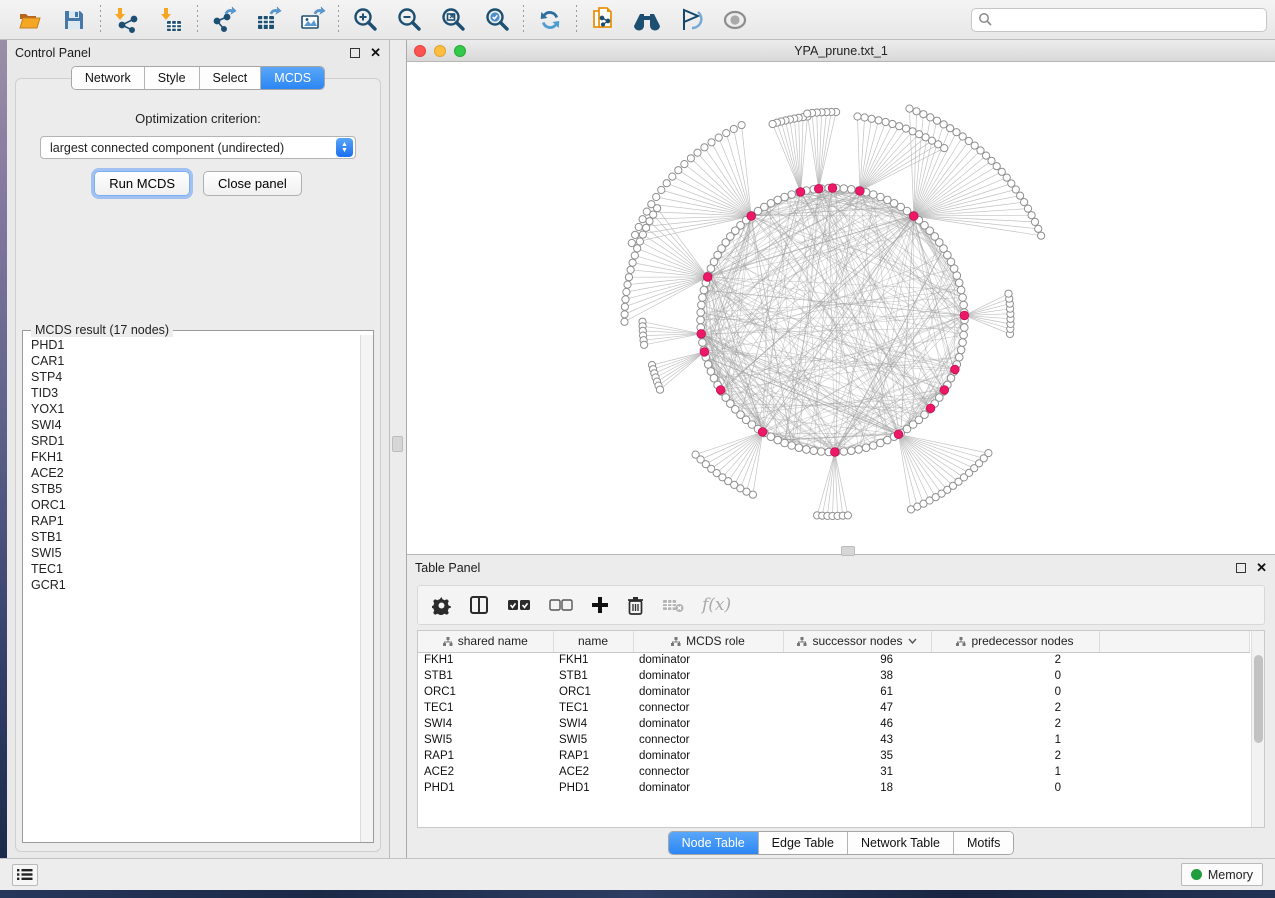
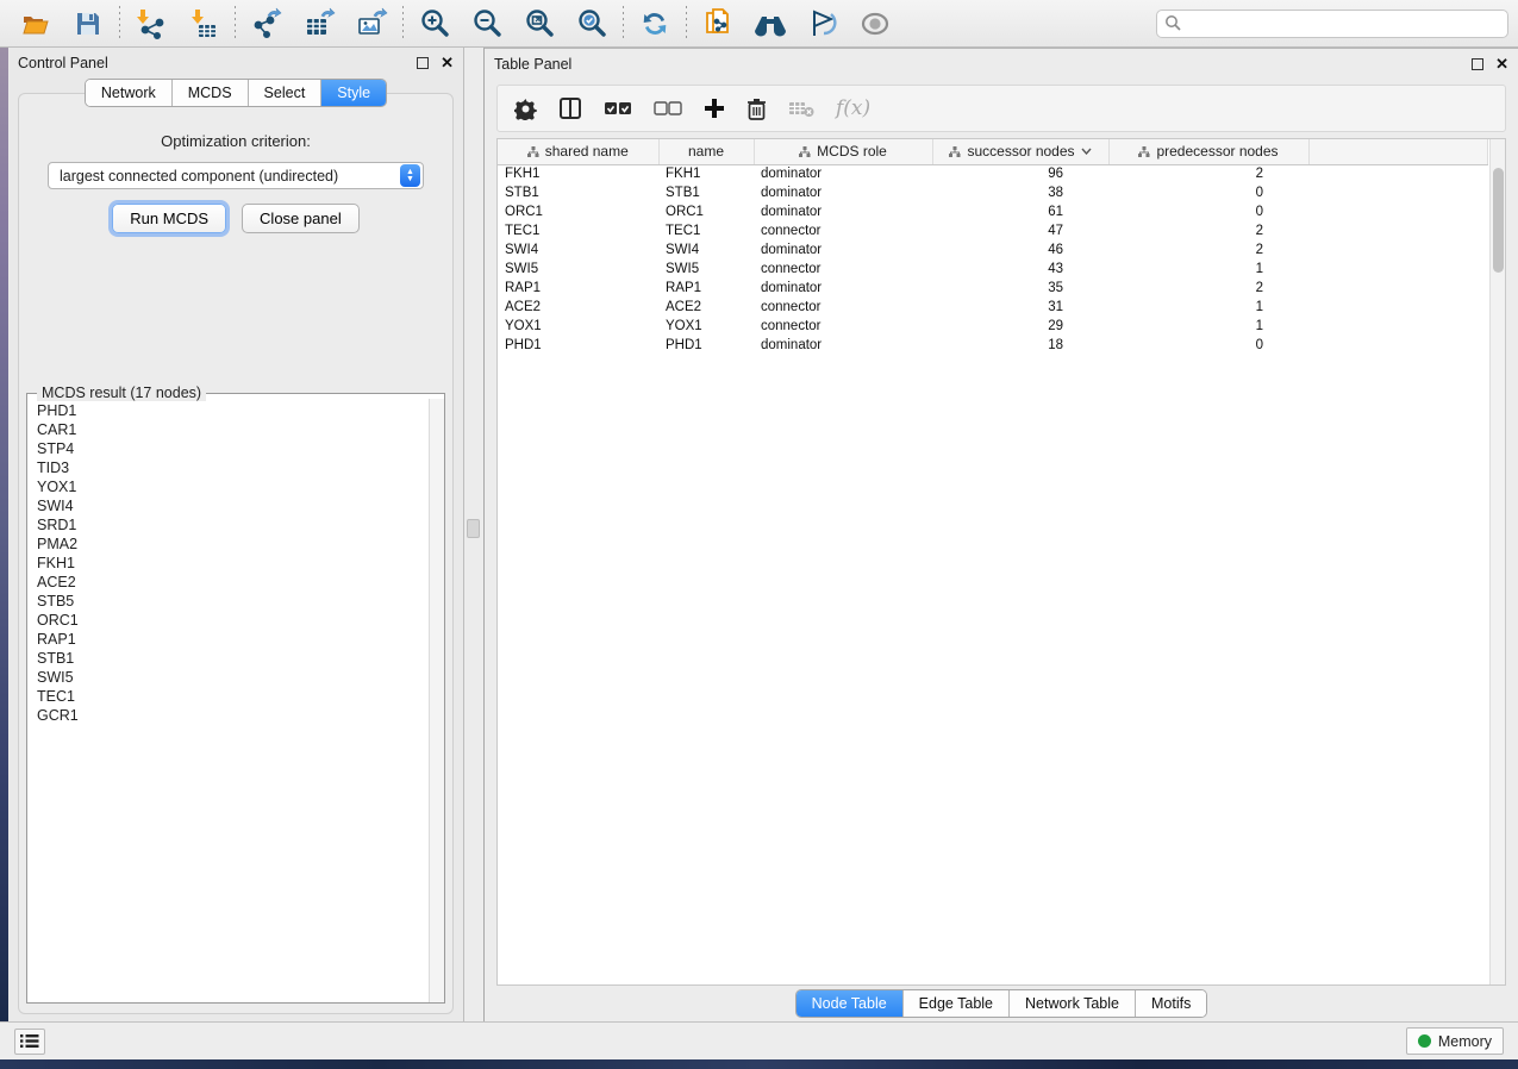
  Control Panel
  ✕
  Network
- Style
+ MCDS
  Select
- MCDS
+ Style
  Optimization criterion:
  largest connected component (undirected)
  Run MCDS
  Close panel
  MCDS result (17 nodes)
  PHD1
  CAR1
  STP4
  TID3
  YOX1
  SWI4
  SRD1
+ PMA2
  FKH1
  ACE2
  STB5
  ORC1
  RAP1
  STB1
  SWI5
  TEC1
  GCR1
- YPA_prune.txt_1
  Table Panel
  ✕
  f(x)
  shared name	name	MCDS role	successor nodes	predecessor nodes
  FKH1	FKH1	dominator	96	2
  STB1	STB1	dominator	38	0
  ORC1	ORC1	dominator	61	0
  TEC1	TEC1	connector	47	2
  SWI4	SWI4	dominator	46	2
  SWI5	SWI5	connector	43	1
  RAP1	RAP1	dominator	35	2
  ACE2	ACE2	connector	31	1
+ YOX1	YOX1	connector	29	1
  PHD1	PHD1	dominator	18	0
  Node Table
  Edge Table
  Network Table
  Motifs
  Memory
